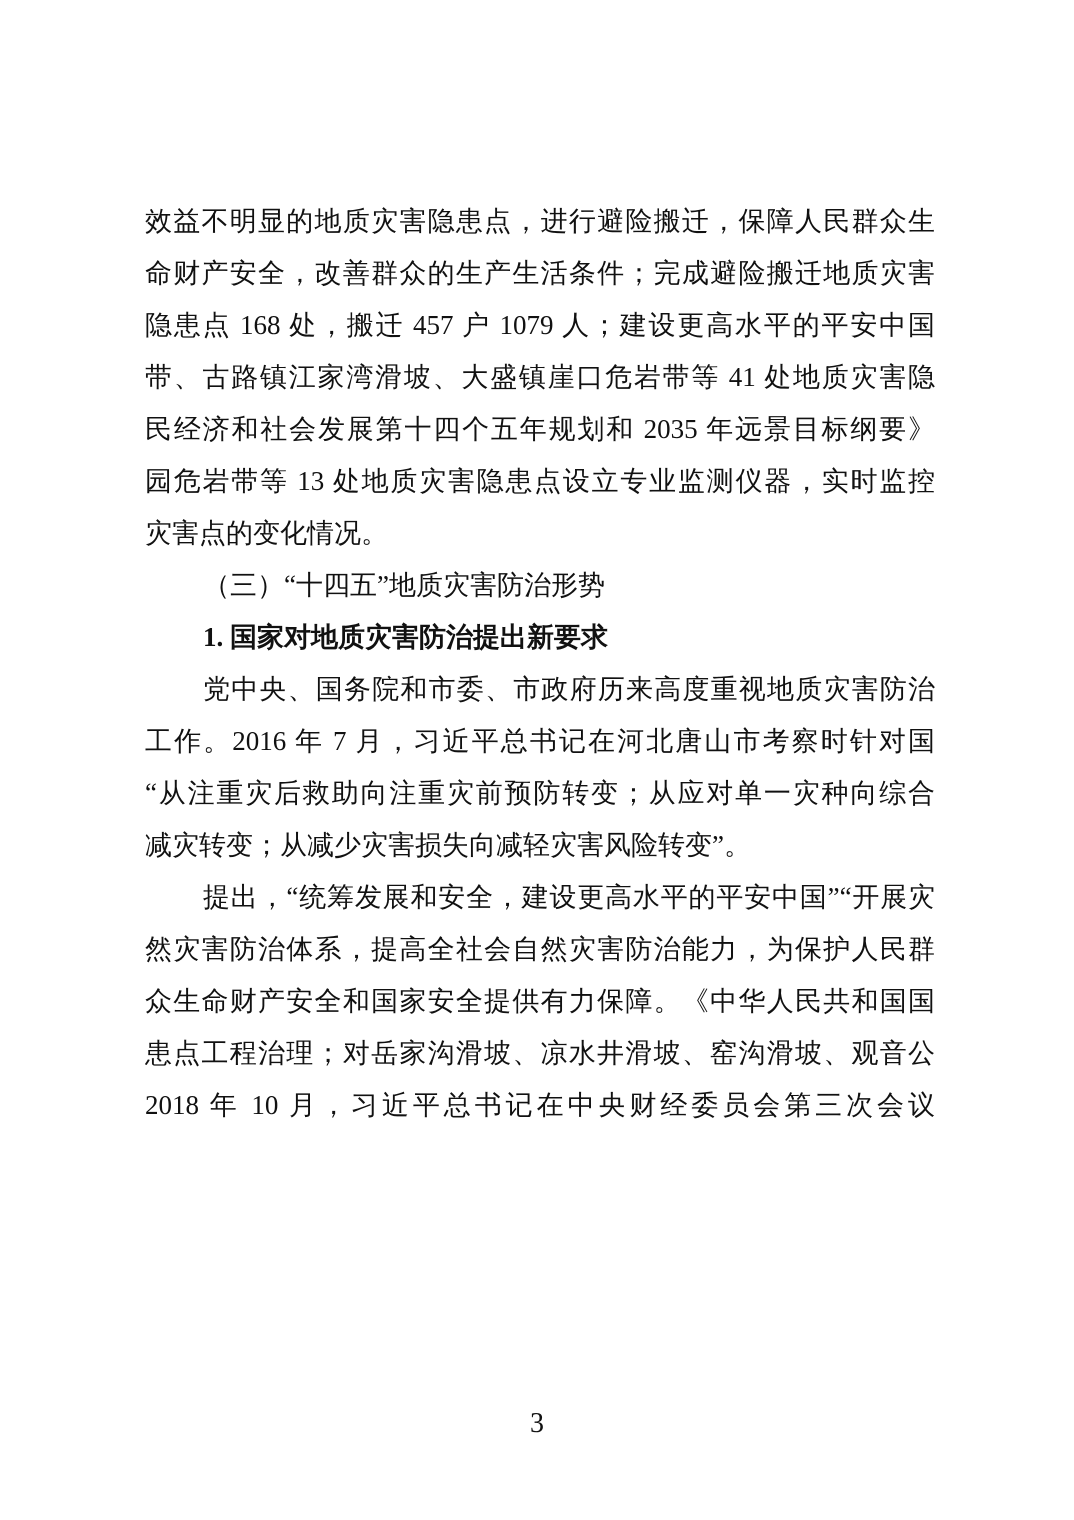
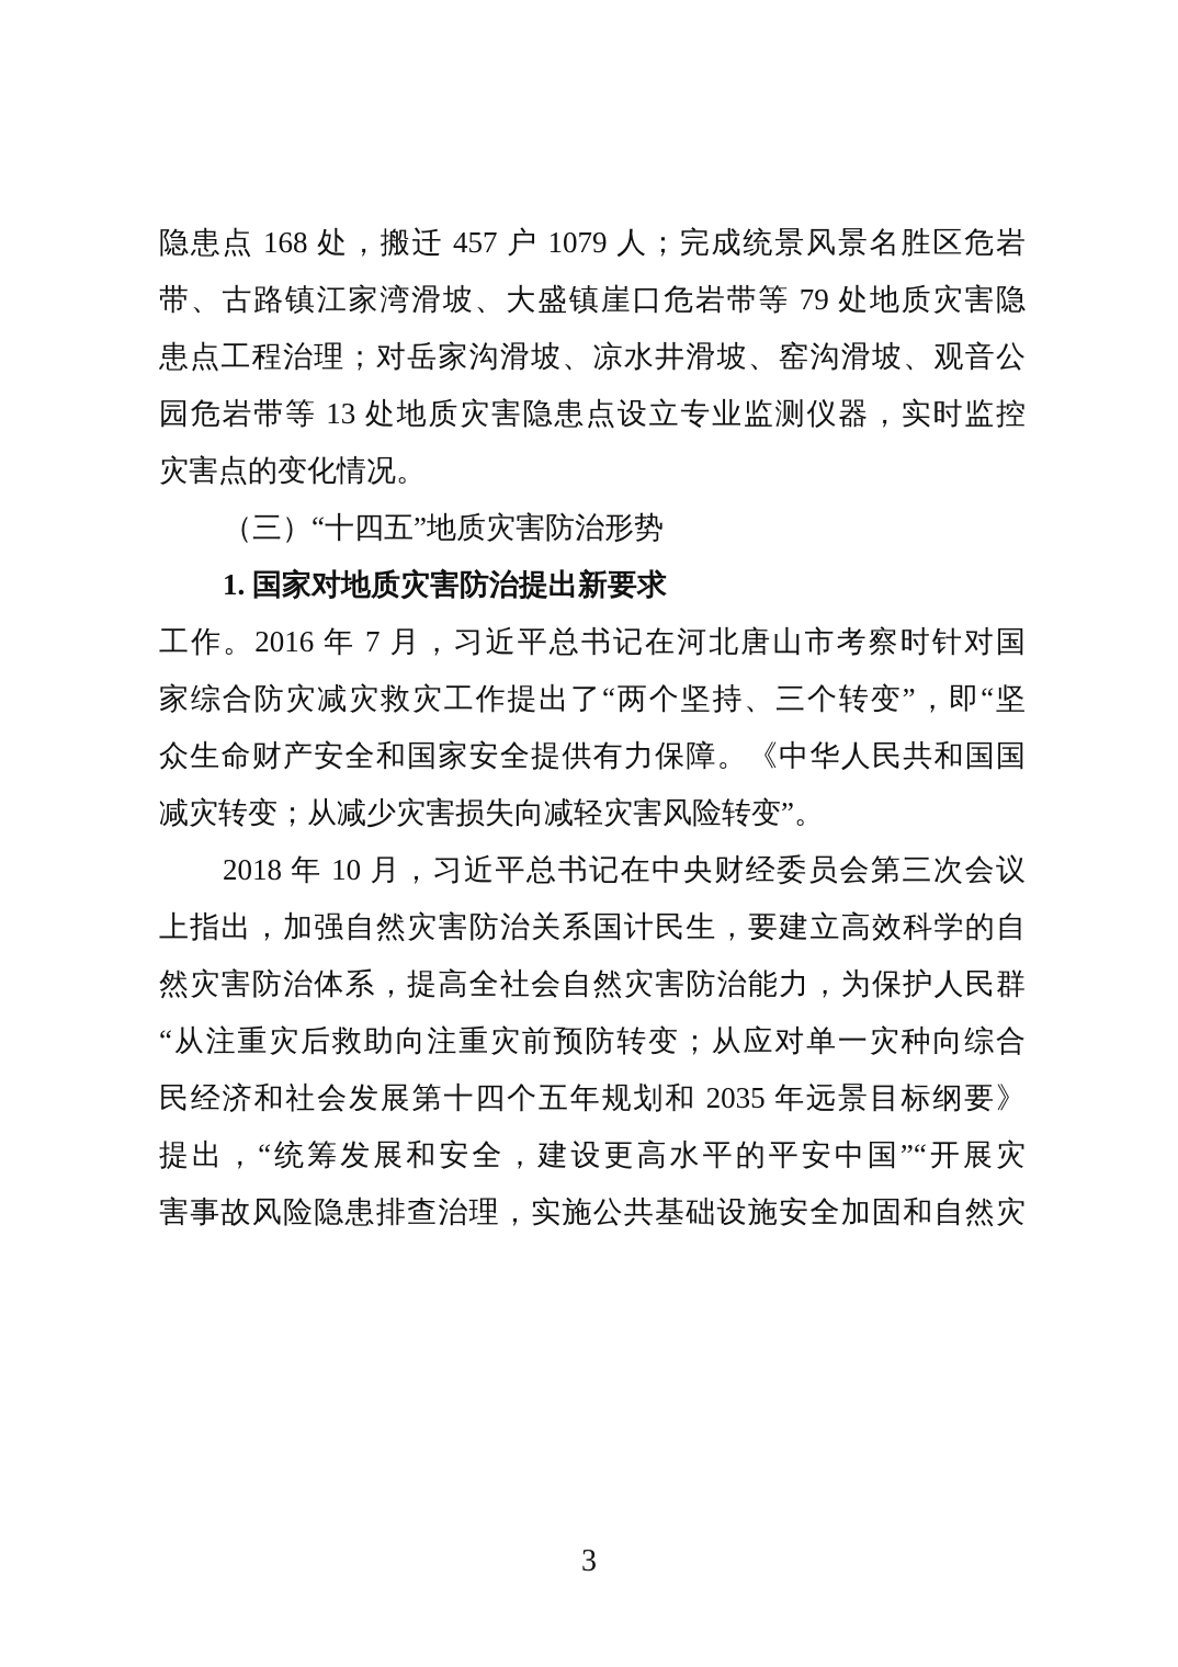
- 效益不明显的地质灾害隐患点，进行避险搬迁，保障人民群众生
- 命财产安全，改善群众的生产生活条件；完成避险搬迁地质灾害
- 隐患点 168 处，搬迁 457 户 1079 人；建设更高水平的平安中国
+ 隐患点 168 处，搬迁 457 户 1079 人；完成统景风景名胜区危岩
- 带、古路镇江家湾滑坡、大盛镇崖口危岩带等 41 处地质灾害隐
+ 带、古路镇江家湾滑坡、大盛镇崖口危岩带等 79 处地质灾害隐
- 民经济和社会发展第十四个五年规划和 2035 年远景目标纲要》
+ 患点工程治理；对岳家沟滑坡、凉水井滑坡、窑沟滑坡、观音公
  园危岩带等 13 处地质灾害隐患点设立专业监测仪器，实时监控
  灾害点的变化情况。
  （三）“十四五”地质灾害防治形势
  1. 国家对地质灾害防治提出新要求
- 党中央、国务院和市委、市政府历来高度重视地质灾害防治
  工作。2016 年 7 月，习近平总书记在河北唐山市考察时针对国
+ 家综合防灾减灾救灾工作提出了“两个坚持、三个转变”，即“坚
- “从注重灾后救助向注重灾前预防转变；从应对单一灾种向综合
+ 众生命财产安全和国家安全提供有力保障。《中华人民共和国国
  减灾转变；从减少灾害损失向减轻灾害风险转变”。
- 提出，“统筹发展和安全，建设更高水平的平安中国”“开展灾
+ 2018 年 10 月，习近平总书记在中央财经委员会第三次会议
+ 上指出，加强自然灾害防治关系国计民生，要建立高效科学的自
  然灾害防治体系，提高全社会自然灾害防治能力，为保护人民群
- 众生命财产安全和国家安全提供有力保障。《中华人民共和国国
+ “从注重灾后救助向注重灾前预防转变；从应对单一灾种向综合
- 患点工程治理；对岳家沟滑坡、凉水井滑坡、窑沟滑坡、观音公
+ 民经济和社会发展第十四个五年规划和 2035 年远景目标纲要》
- 2018 年 10 月，习近平总书记在中央财经委员会第三次会议
+ 提出，“统筹发展和安全，建设更高水平的平安中国”“开展灾
+ 害事故风险隐患排查治理，实施公共基础设施安全加固和自然灾
  3
